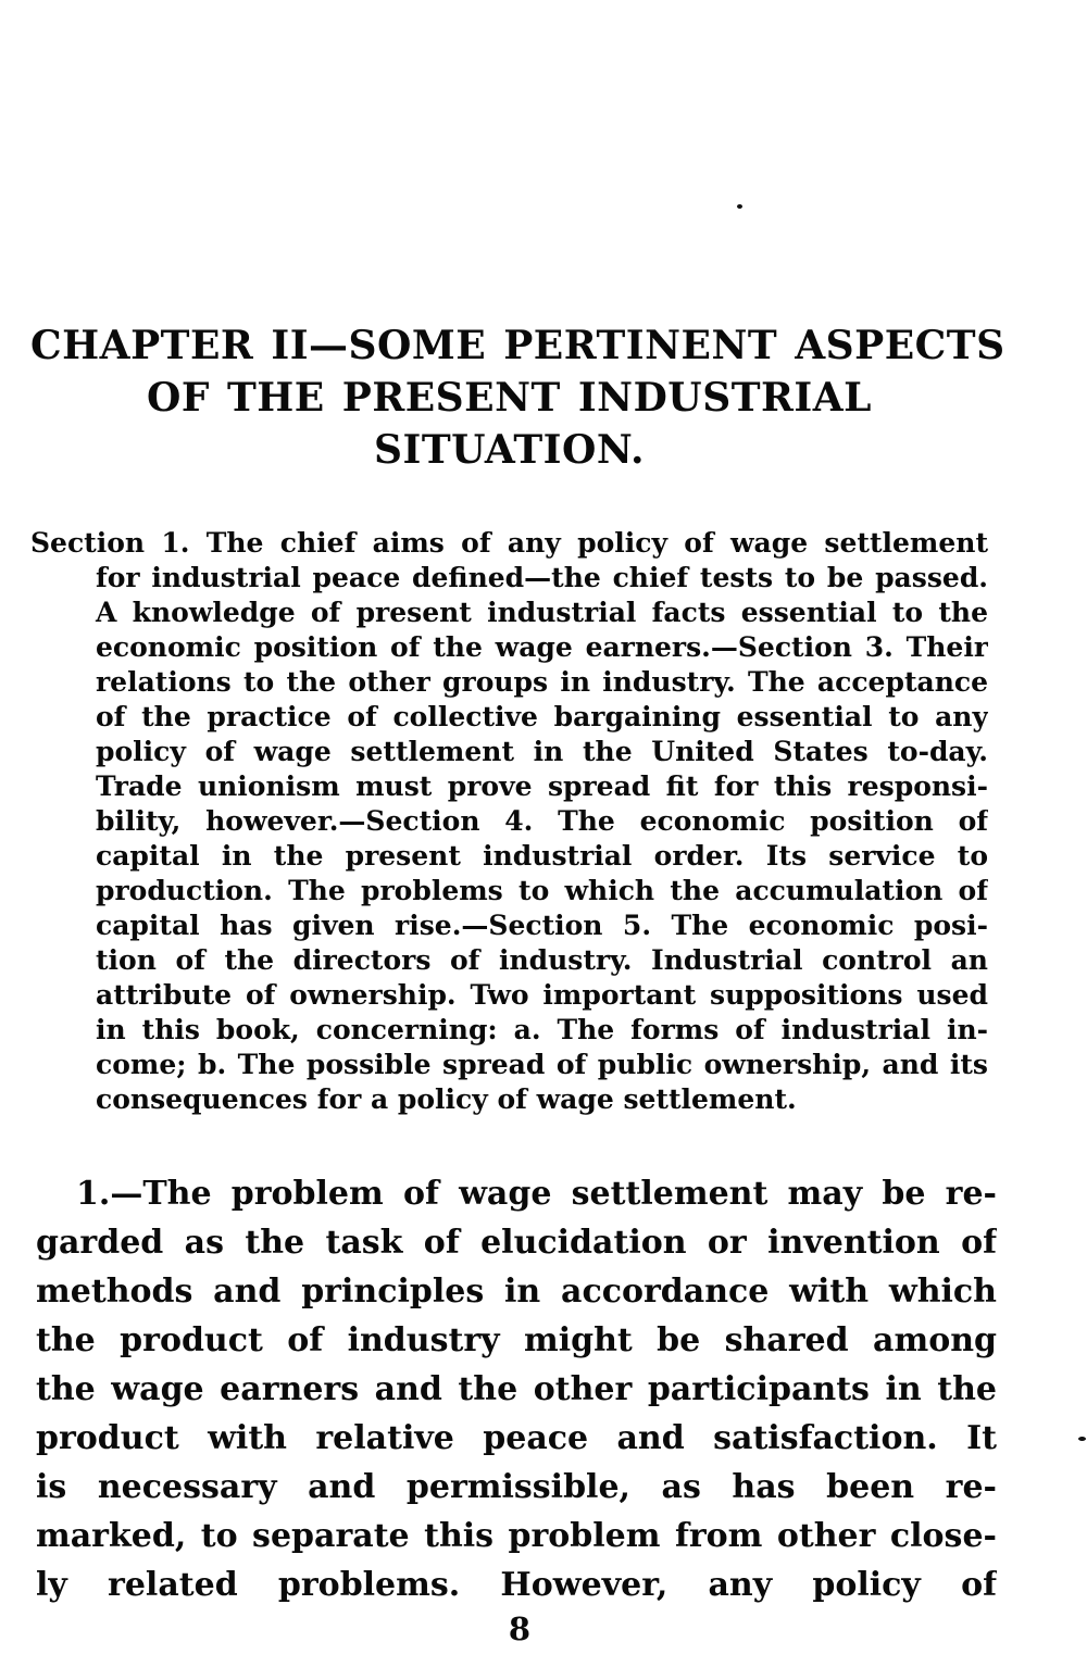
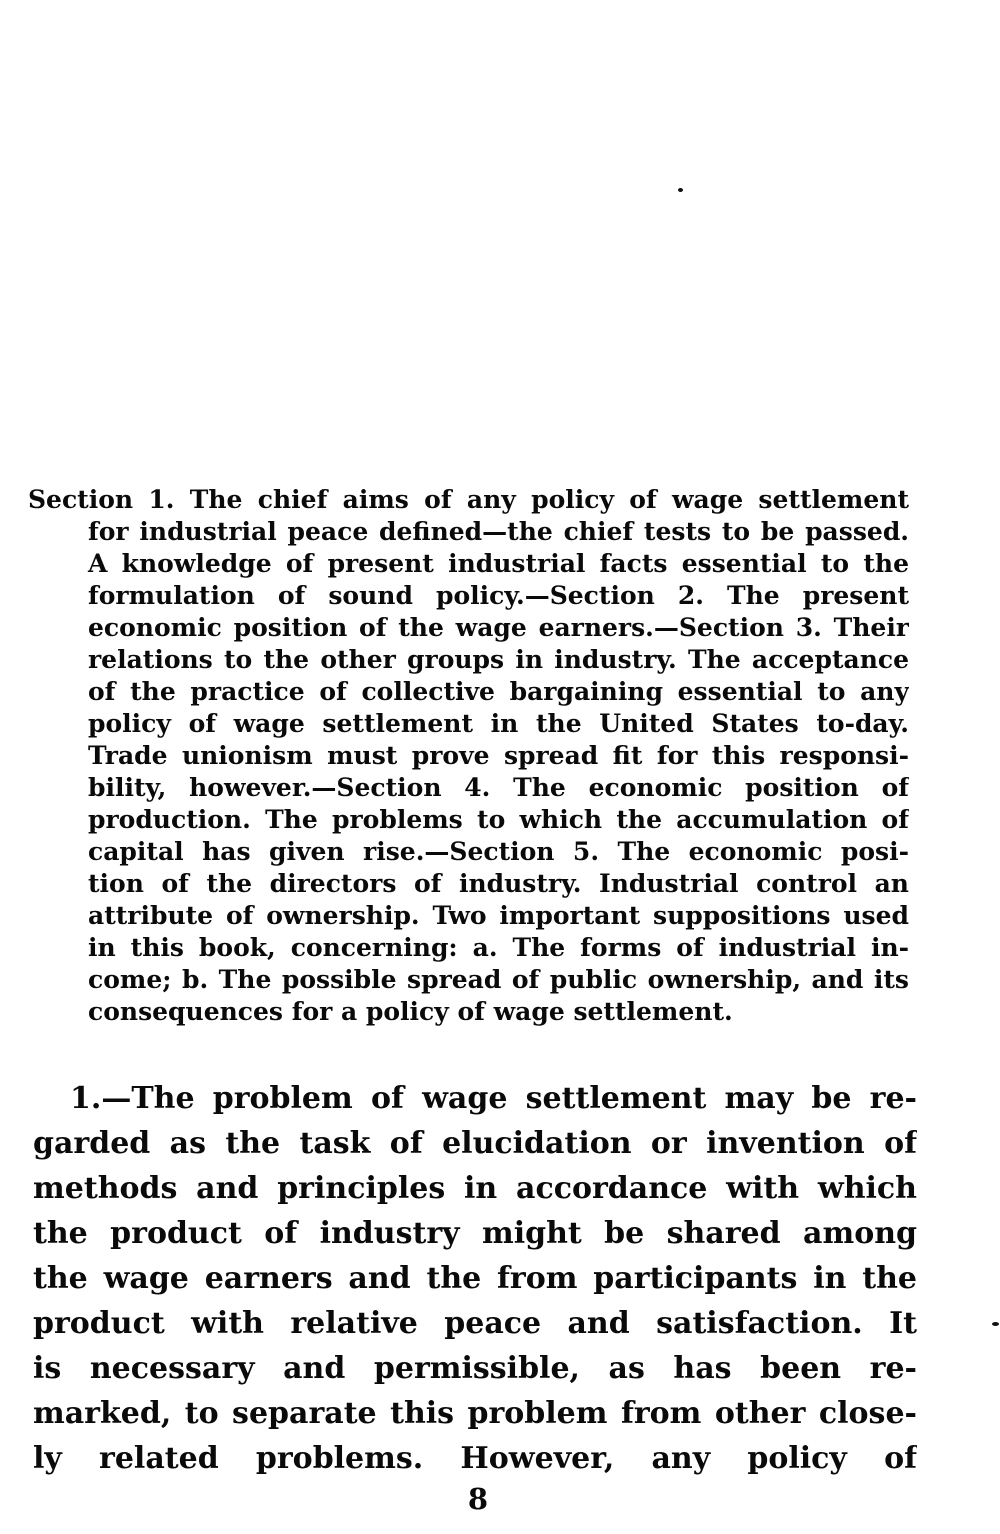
- CHAPTER II—SOME PERTINENT ASPECTS
- OF THE PRESENT INDUSTRIAL
- SITUATION.
  Section 1. The chief aims of any policy of wage settlement
  for industrial peace defined—the chief tests to be passed.
  A knowledge of present industrial facts essential to the
+ formulation of sound policy.—Section 2. The present
  economic position of the wage earners.—Section 3. Their
  relations to the other groups in industry. The acceptance
  of the practice of collective bargaining essential to any
  policy of wage settlement in the United States to-day.
  Trade unionism must prove spread fit for this responsi-
  bility, however.—Section 4. The economic position of
- capital in the present industrial order. Its service to
  production. The problems to which the accumulation of
  capital has given rise.—Section 5. The economic posi-
  tion of the directors of industry. Industrial control an
  attribute of ownership. Two important suppositions used
  in this book, concerning: a. The forms of industrial in-
  come; b. The possible spread of public ownership, and its
  consequences for a policy of wage settlement.
  1.—The problem of wage settlement may be re-
  garded as the task of elucidation or invention of
  methods and principles in accordance with which
  the product of industry might be shared among
- the wage earners and the other participants in the
+ the wage earners and the from participants in the
  product with relative peace and satisfaction. It
  is necessary and permissible, as has been re-
  marked, to separate this problem from other close-
  ly related problems. However, any policy of
  8
